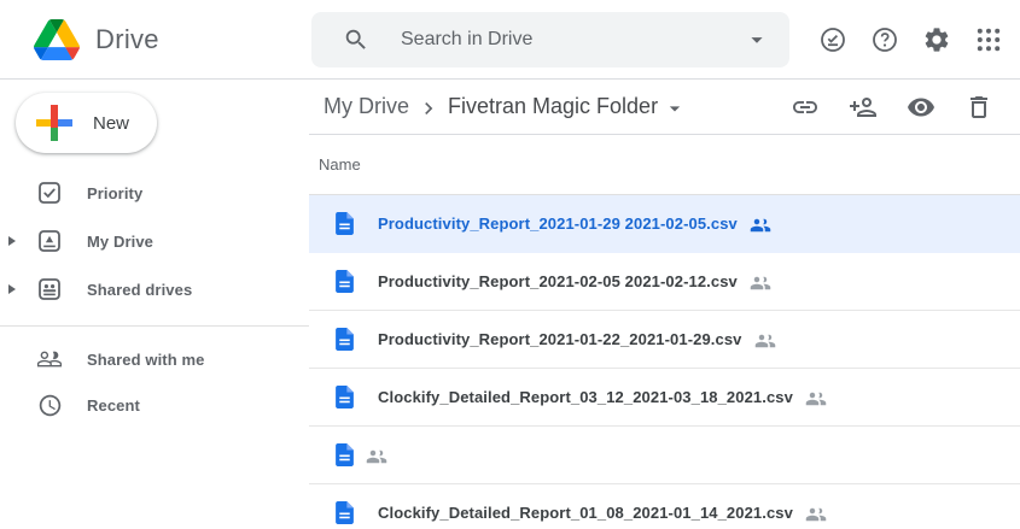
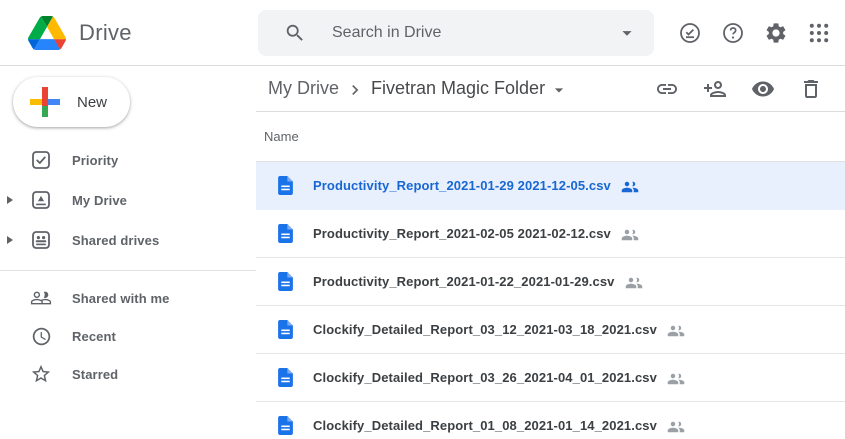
  Drive
  Search in Drive
  New
  Priority
  My Drive
  Shared drives
  Shared with me
  Recent
+ Starred
  My Drive
  Fivetran Magic Folder
  Name
- Productivity_Report_2021-01-29 2021-02-05.csv
+ Productivity_Report_2021-01-29 2021-12-05.csv
  Productivity_Report_2021-02-05 2021-02-12.csv
  Productivity_Report_2021-01-22_2021-01-29.csv
  Clockify_Detailed_Report_03_12_2021-03_18_2021.csv
+ Clockify_Detailed_Report_03_26_2021-04_01_2021.csv
  Clockify_Detailed_Report_01_08_2021-01_14_2021.csv
